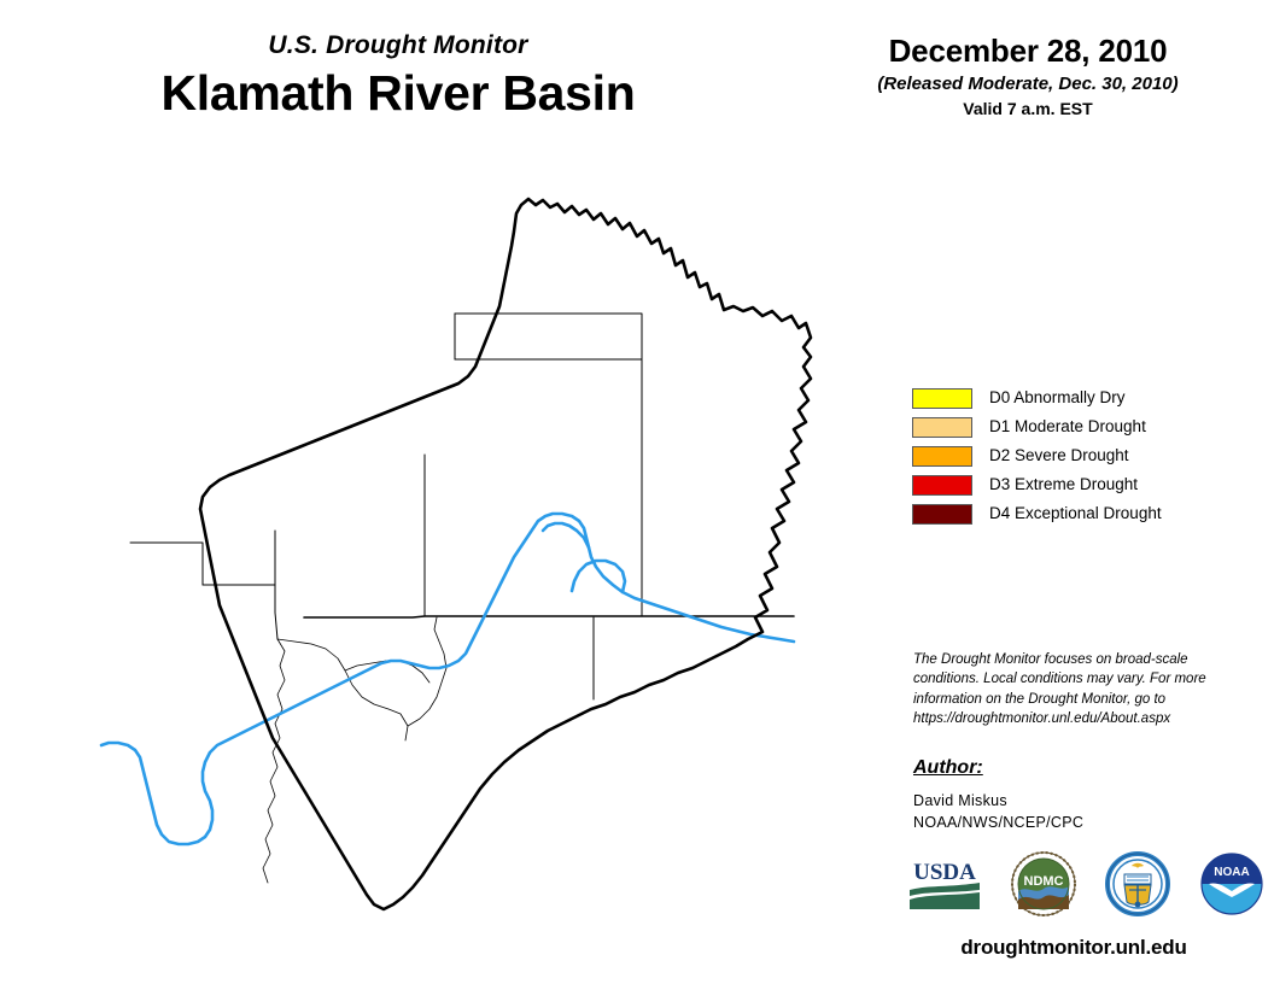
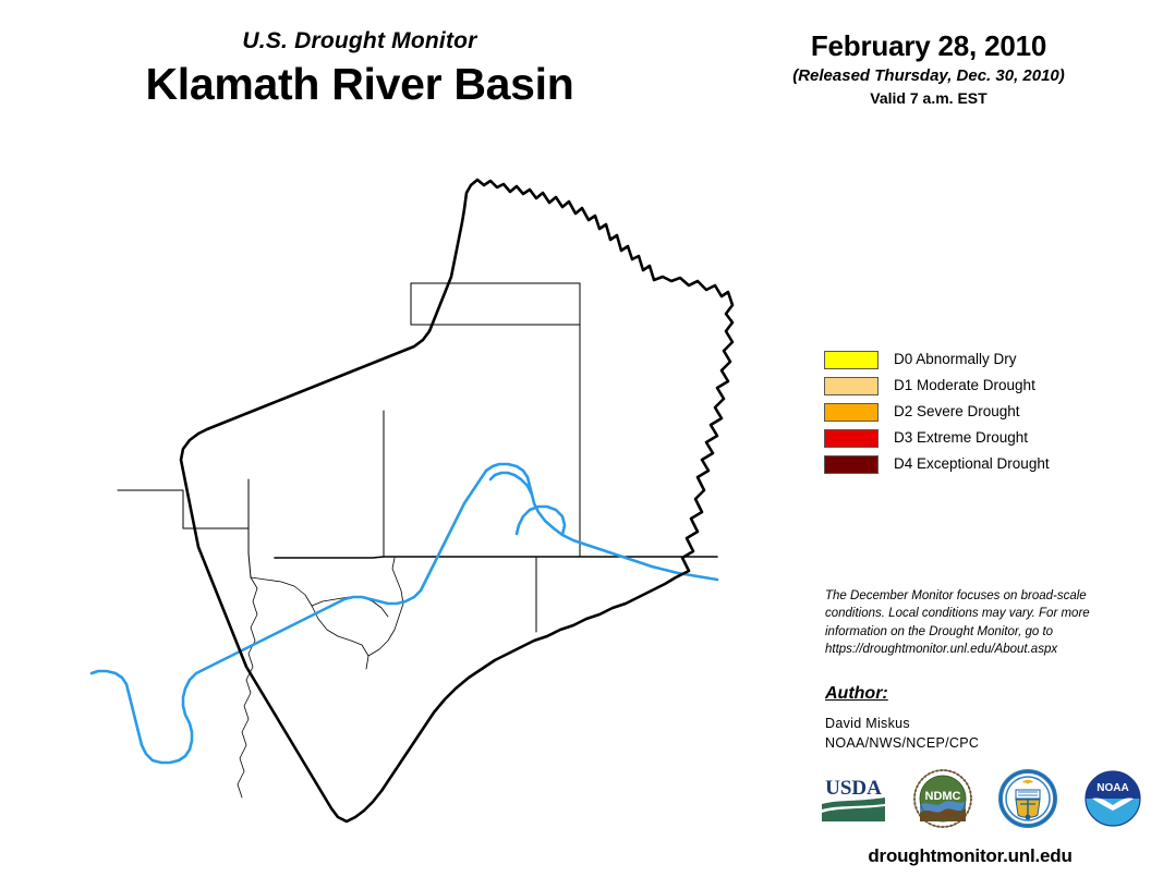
  U.S. Drought Monitor
  Klamath River Basin
- December 28, 2010
+ February 28, 2010
- (Released Moderate, Dec. 30, 2010)
+ (Released Thursday, Dec. 30, 2010)
  Valid 7 a.m. EST
  D0 Abnormally Dry
  D1 Moderate Drought
  D2 Severe Drought
  D3 Extreme Drought
  D4 Exceptional Drought
- The Drought Monitor focuses on broad-scale conditions. Local conditions may vary. For more information on the Drought Monitor, go to https://droughtmonitor.unl.edu/About.aspx
+ The December Monitor focuses on broad-scale conditions. Local conditions may vary. For more information on the Drought Monitor, go to https://droughtmonitor.unl.edu/About.aspx
  Author:
  David Miskus
  NOAA/NWS/NCEP/CPC
  USDA
  NDMC
  NOAA
  droughtmonitor.unl.edu
